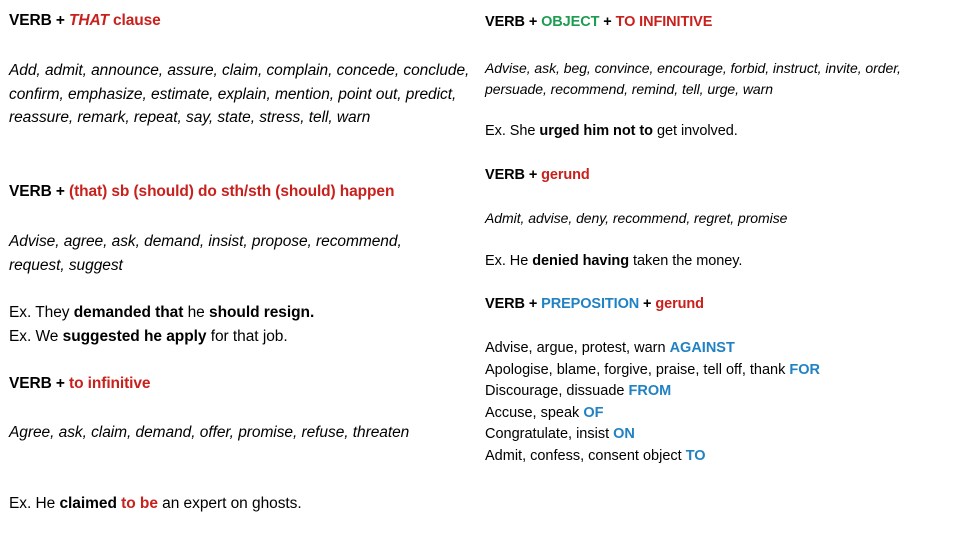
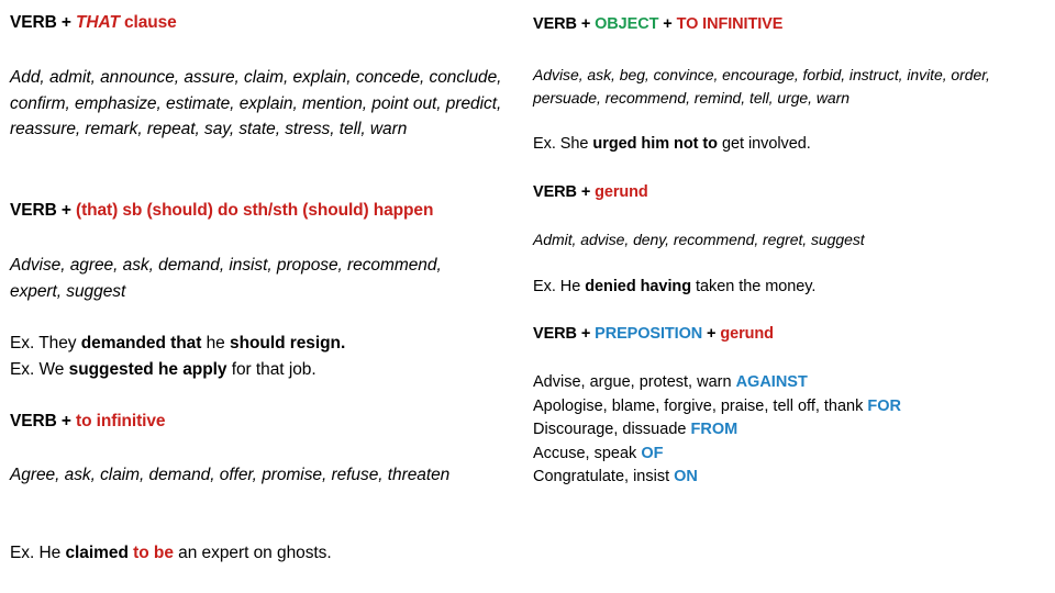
  VERB + THAT clause
- Add, admit, announce, assure, claim, complain, concede, conclude, confirm, emphasize, estimate, explain, mention, point out, predict, reassure, remark, repeat, say, state, stress, tell, warn
+ Add, admit, announce, assure, claim, explain, concede, conclude, confirm, emphasize, estimate, explain, mention, point out, predict, reassure, remark, repeat, say, state, stress, tell, warn
  VERB + (that) sb (should) do sth/sth (should) happen
- Advise, agree, ask, demand, insist, propose, recommend, request, suggest
+ Advise, agree, ask, demand, insist, propose, recommend, expert, suggest
  Ex. They demanded that he should resign.
  Ex. We suggested he apply for that job.
  VERB + to infinitive
  Agree, ask, claim, demand, offer, promise, refuse, threaten
  Ex. He claimed to be an expert on ghosts.
  VERB + OBJECT + TO INFINITIVE
  Advise, ask, beg, convince, encourage, forbid, instruct, invite, order, persuade, recommend, remind, tell, urge, warn
  Ex. She urged him not to get involved.
  VERB + gerund
- Admit, advise, deny, recommend, regret, promise
+ Admit, advise, deny, recommend, regret, suggest
  Ex. He denied having taken the money.
  VERB + PREPOSITION + gerund
  Advise, argue, protest, warn AGAINST
  Apologise, blame, forgive, praise, tell off, thank FOR
  Discourage, dissuade FROM
  Accuse, speak OF
  Congratulate, insist ON
- Admit, confess, consent object TO
